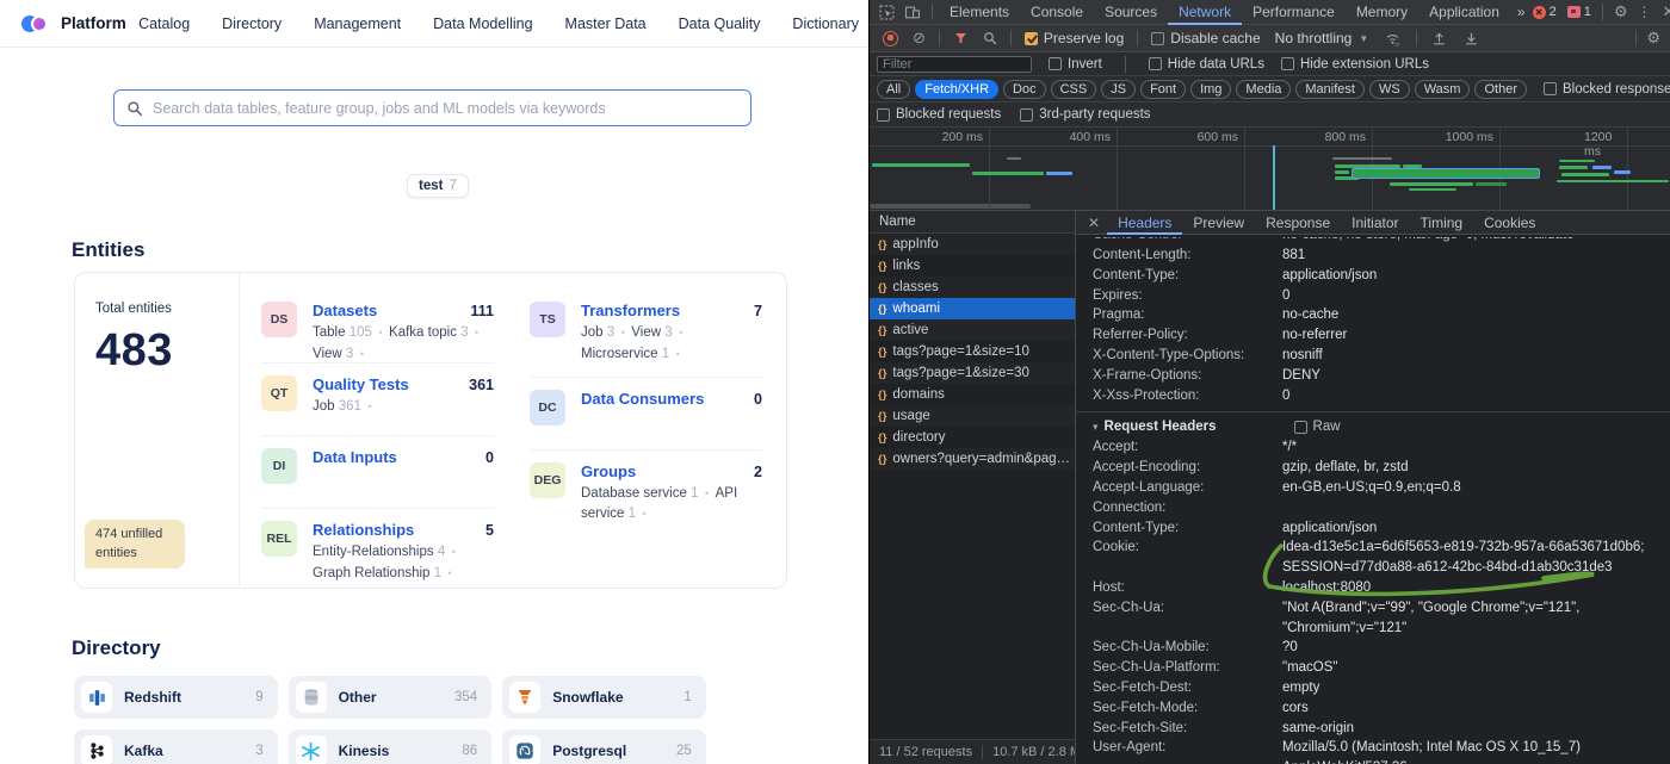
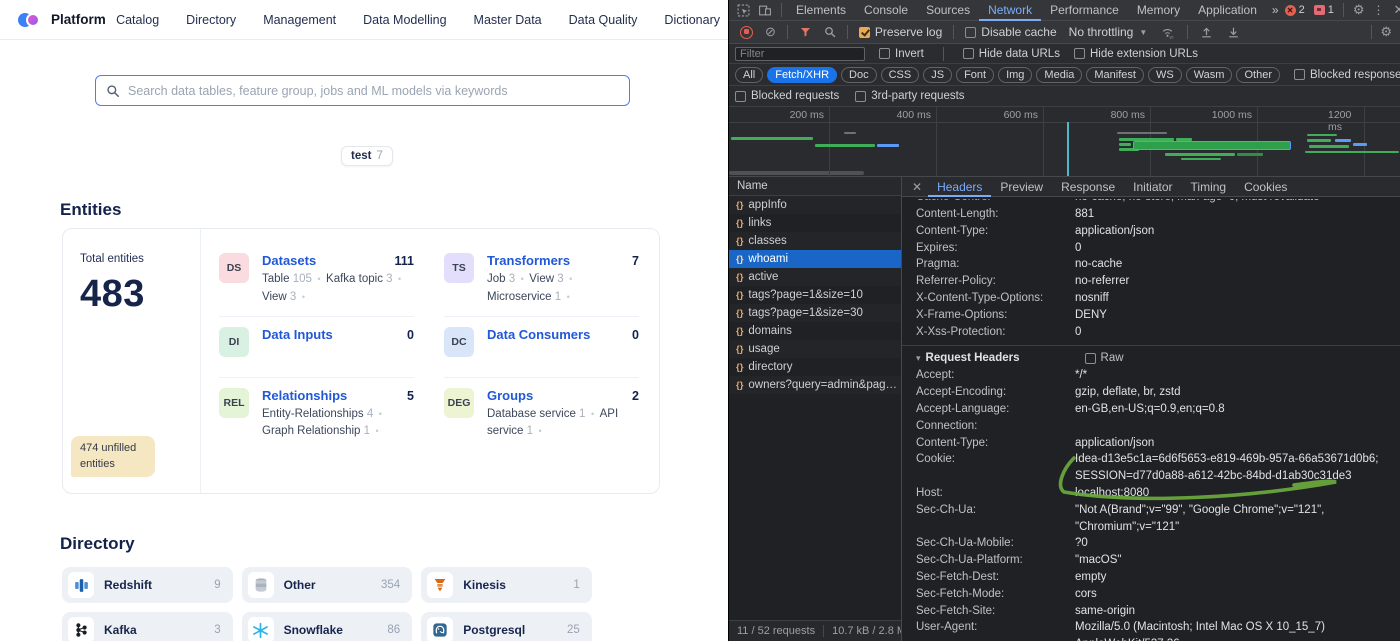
  Platform
  Catalog
  Directory
  Management
  Data Modelling
  Master Data
  Data Quality
  Dictionary
  Search data tables, feature group, jobs and ML models via keywords
  test
  7
  Entities
  Total entities
  483
  474 unfilled entities
  DS
  Datasets
  111
  Table 105 • Kafka topic 3 • View 3 •
- QT
- Quality Tests
- 361
- Job 361 •
  DI
  Data Inputs
  0
  REL
  Relationships
  5
  Entity-Relationships 4 • Graph Relationship 1 •
  TS
  Transformers
  7
  Job 3 • View 3 • Microservice 1 •
  DC
  Data Consumers
  0
  DEG
  Groups
  2
  Database service 1 • API service 1 •
  Directory
  Redshift
  9
  Other
  354
- Snowflake
+ Kinesis
  1
  Kafka
  3
- Kinesis
+ Snowflake
  86
  Postgresql
  25
  Elements
  Console
  Sources
  Network
  Performance
  Memory
  Application
  »
  ✕
  2
  1
  ⚙
  ⋮
  ✕
  ⊘
  Preserve log
  Disable cache
  No throttling
  ▼
  ⚙
  Filter
  Invert
  Hide data URLs
  Hide extension URLs
  All
  Fetch/XHR
  Doc
  CSS
  JS
  Font
  Img
  Media
  Manifest
  WS
  Wasm
  Other
  Blocked requests
  3rd-party requests
  200 ms
  400 ms
  600 ms
  800 ms
  1000 ms
  1200 ms
  Name
  {}
  appInfo
  {}
  links
  {}
  classes
  {}
  whoami
  {}
  active
  {}
  tags?page=1&size=10
  {}
  tags?page=1&size=30
  {}
  domains
  {}
  usage
  {}
  directory
  {}
  owners?query=admin&page=
  11 / 52 requests
  10.7 kB / 2.8
  ✕
  Headers
  Preview
  Response
  Initiator
  Timing
  Cookies
  Content-Length:
  881
  Content-Type:
  application/json
  Expires:
  0
  Pragma:
  no-cache
  Referrer-Policy:
  no-referrer
  X-Content-Type-Options:
  nosniff
  X-Frame-Options:
  DENY
  X-Xss-Protection:
  0
  ▾
  Request Headers
  Raw
  Accept:
  */*
  Accept-Encoding:
  gzip, deflate, br, zstd
  Accept-Language:
  en-GB,en-US;q=0.9,en;q=0.8
  Connection:
  Content-Type:
  application/json
  Cookie:
- Idea-d13e5c1a=6d6f5653-e819-732b-957a-66a53671d0b6;
+ Idea-d13e5c1a=6d6f5653-e819-469b-957a-66a53671d0b6;
  SESSION=d77d0a88-a612-42bc-84bd-d1ab30c31de3
  Host:
  calhost:8080
  Sec-Ch-Ua:
  "Not A(Brand";v="99", "Google Chrome";v="121", "Chromium";v="121"
  Sec-Ch-Ua-Mobile:
  ?0
  Sec-Ch-Ua-Platform:
  "macOS"
  Sec-Fetch-Dest:
  empty
  Sec-Fetch-Mode:
  cors
  Sec-Fetch-Site:
  same-origin
  User-Agent:
